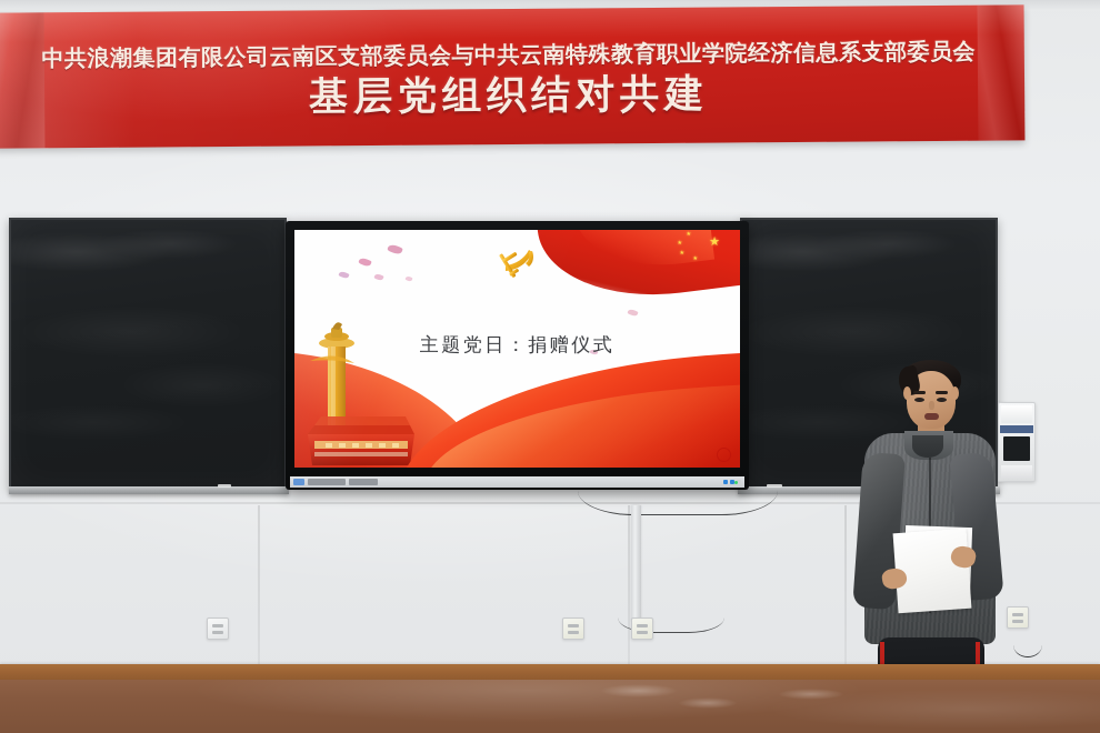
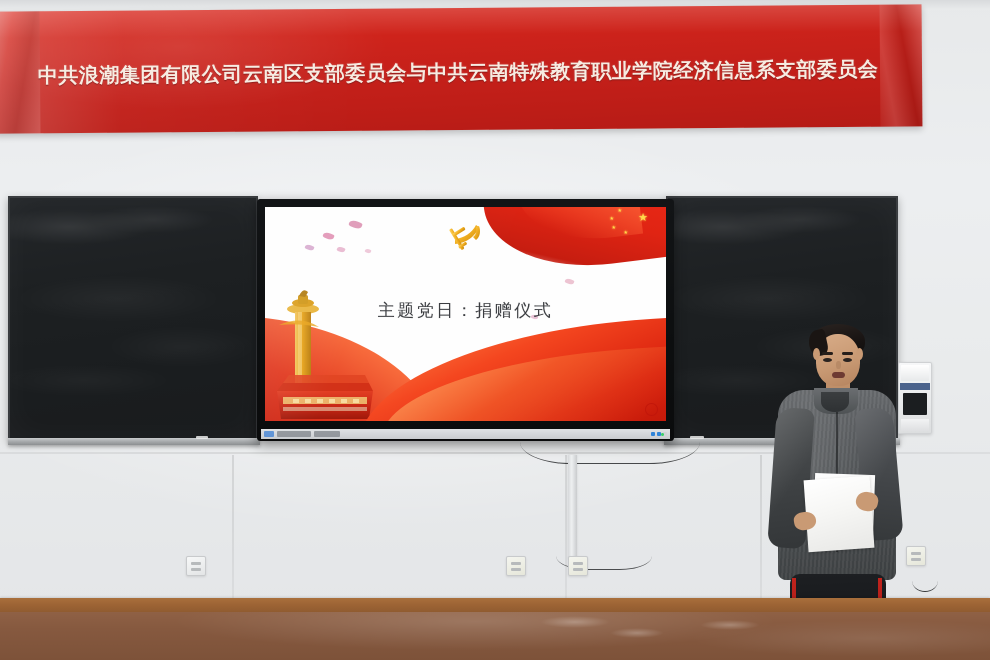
  中共浪潮集团有限公司云南区支部委员会与中共云南特殊教育职业学院经济信息系支部委员会
- 基层党组织结对共建
